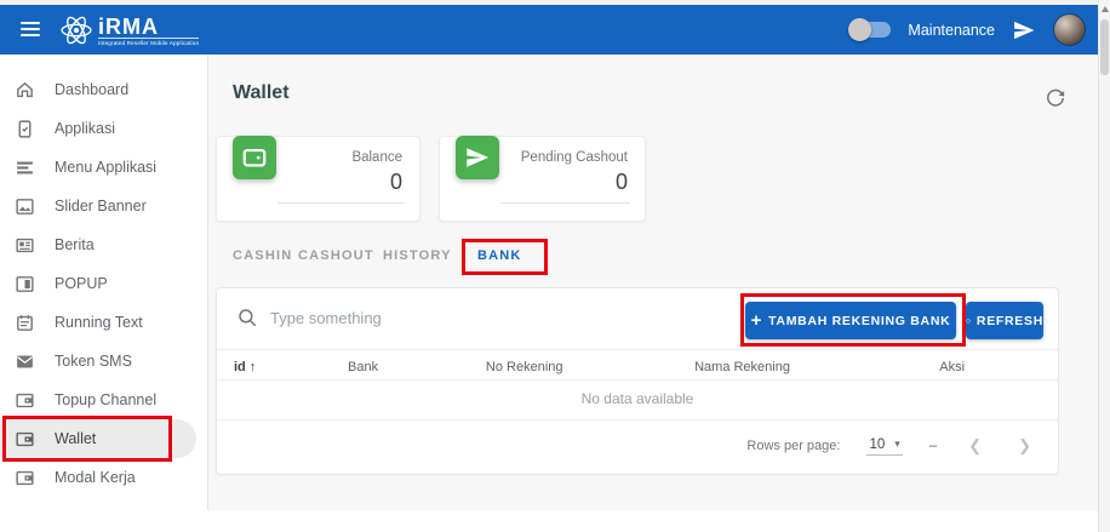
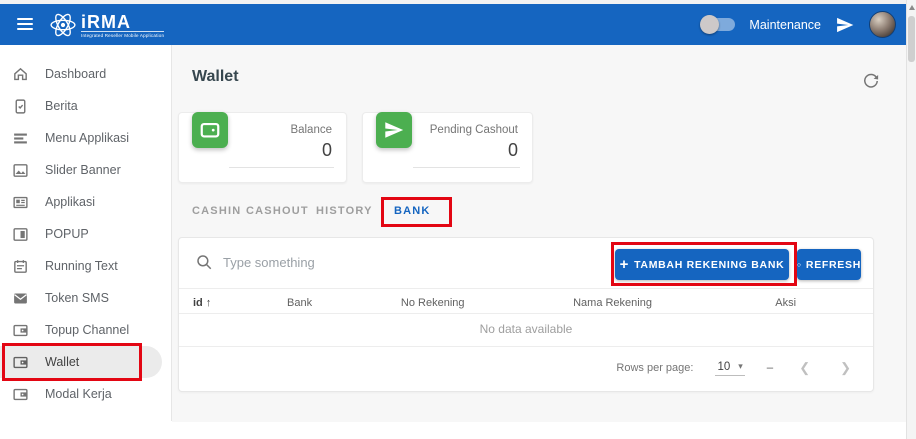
  iRMA
  Maintenance
  Dashboard
- Applikasi
+ Berita
  Menu Applikasi
  Slider Banner
- Berita
+ Applikasi
  POPUP
  Running Text
  Token SMS
  Topup Channel
  Wallet
  Modal Kerja
  Wallet
  Balance
  0
  Pending Cashout
  0
  CASHIN
  CASHOUT
  HISTORY
  BANK
  Type something
  +
  TAMBAH REKENING BANK
  REFRESH
  id ↑
  Bank
  No Rekening
  Nama Rekening
  Aksi
  No data available
  Rows per page:
  10
  ▾
  –
  ❮︎
  ❯︎
